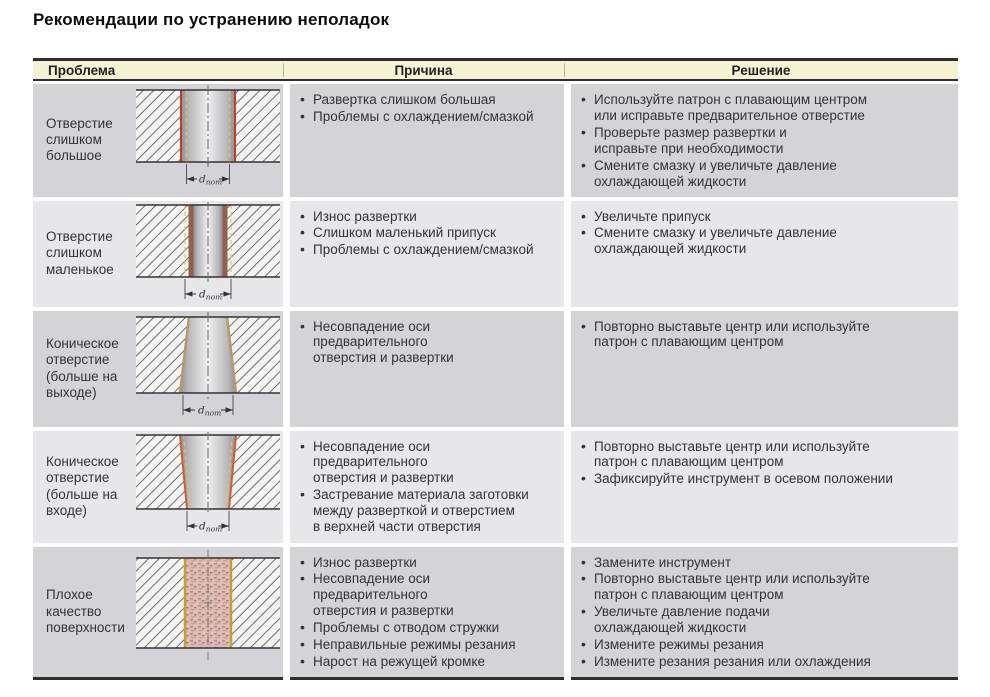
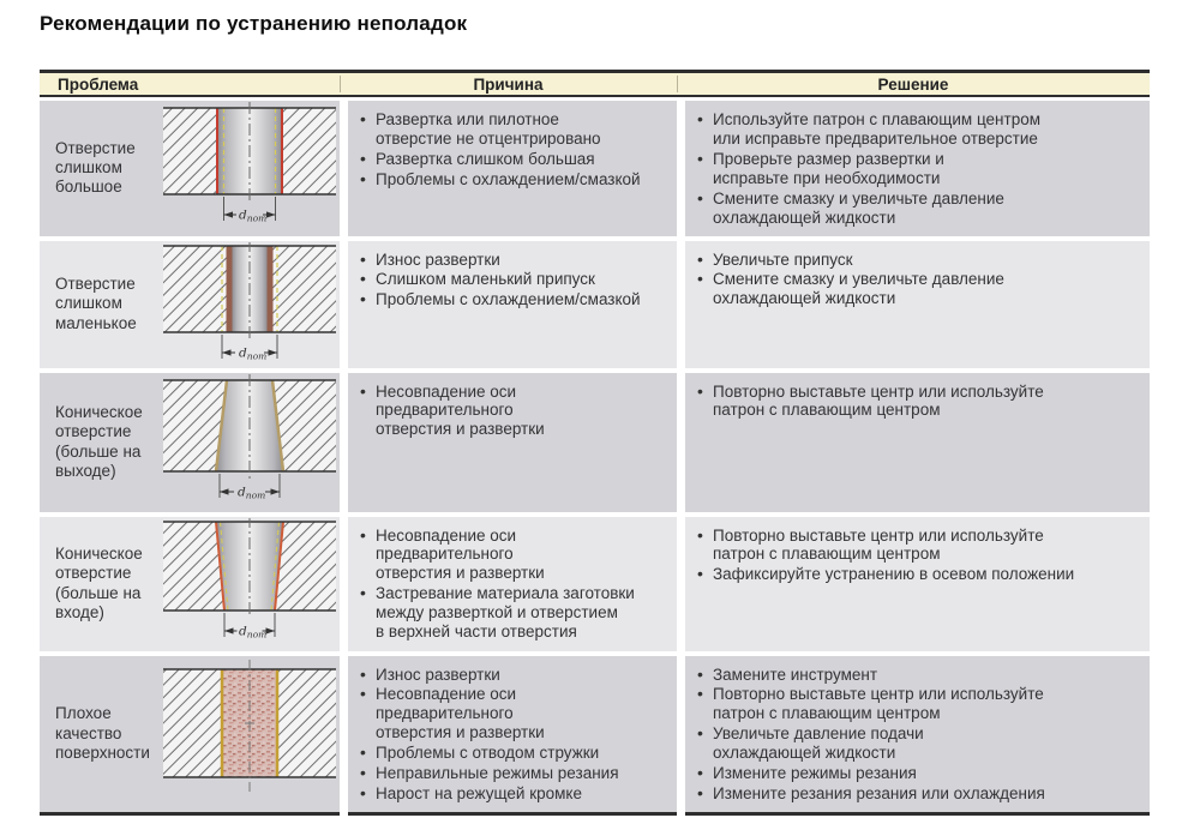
  Рекомендации по устранению неполадок
  Проблема
  Причина
  Решение
  Отверстие
  слишком
  большое
  dnom
+ Развертка или пилотное
+ отверстие не отцентрировано
  Развертка слишком большая
  Проблемы с охлаждением/смазкой
  Используйте патрон с плавающим центром
  или исправьте предварительное отверстие
  Проверьте размер развертки и
  исправьте при необходимости
  Смените смазку и увеличьте давление
  охлаждающей жидкости
  Отверстие
  слишком
  маленькое
  dnom
  Износ развертки
  Слишком маленький припуск
  Проблемы с охлаждением/смазкой
  Увеличьте припуск
  Смените смазку и увеличьте давление
  охлаждающей жидкости
  Коническое
  отверстие
  (больше на
  выходе)
  dnom
  Несовпадение оси
  предварительного
  отверстия и развертки
  Повторно выставьте центр или используйте
  патрон с плавающим центром
  Коническое
  отверстие
  (больше на
  входе)
  dnom
  Несовпадение оси
  предварительного
  отверстия и развертки
  Застревание материала заготовки
  между разверткой и отверстием
  в верхней части отверстия
  Повторно выставьте центр или используйте
  патрон с плавающим центром
- Зафиксируйте инструмент в осевом положении
+ Зафиксируйте устранению в осевом положении
  Плохое
  качество
  поверхности
  Износ развертки
  Несовпадение оси
  предварительного
  отверстия и развертки
  Проблемы с отводом стружки
  Неправильные режимы резания
  Нарост на режущей кромке
  Замените инструмент
  Повторно выставьте центр или используйте
  патрон с плавающим центром
  Увеличьте давление подачи
  охлаждающей жидкости
  Измените режимы резания
  Измените резания резания или охлаждения
